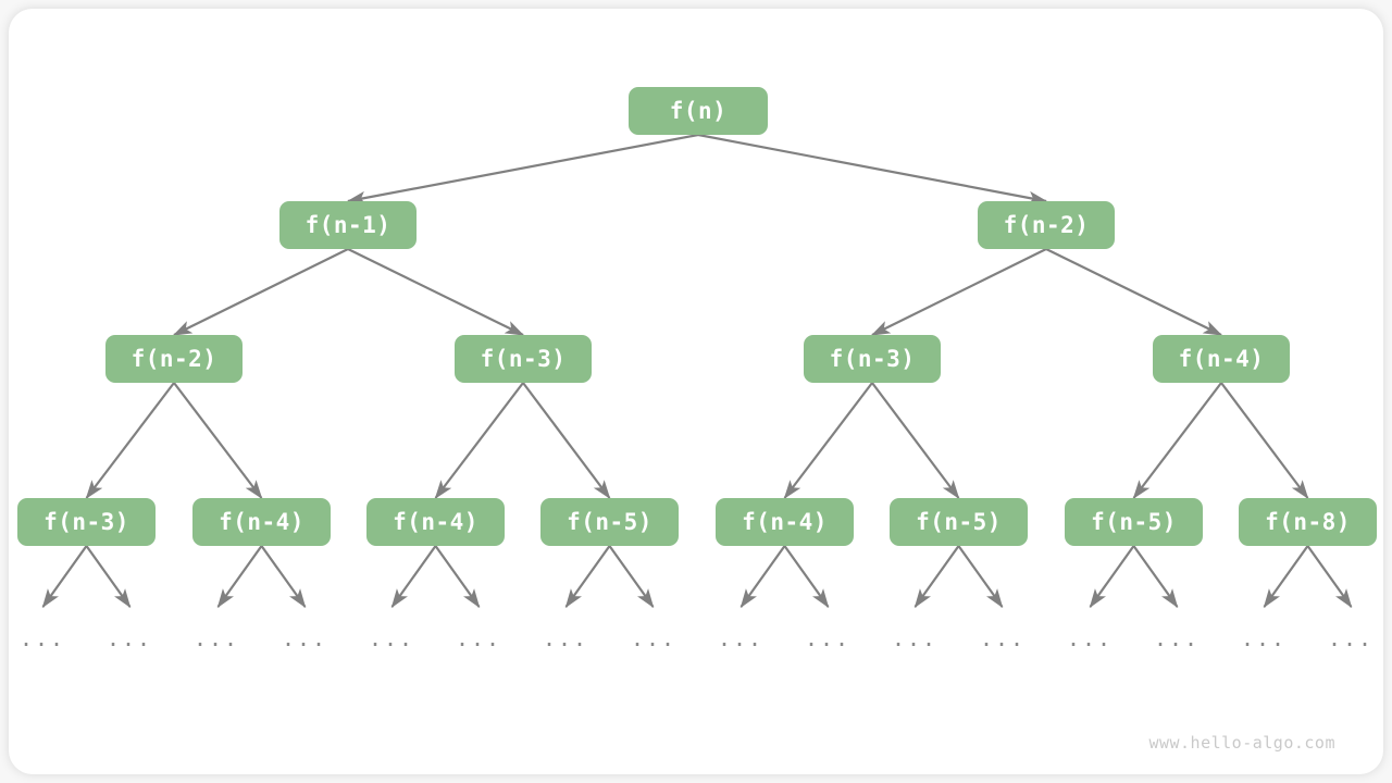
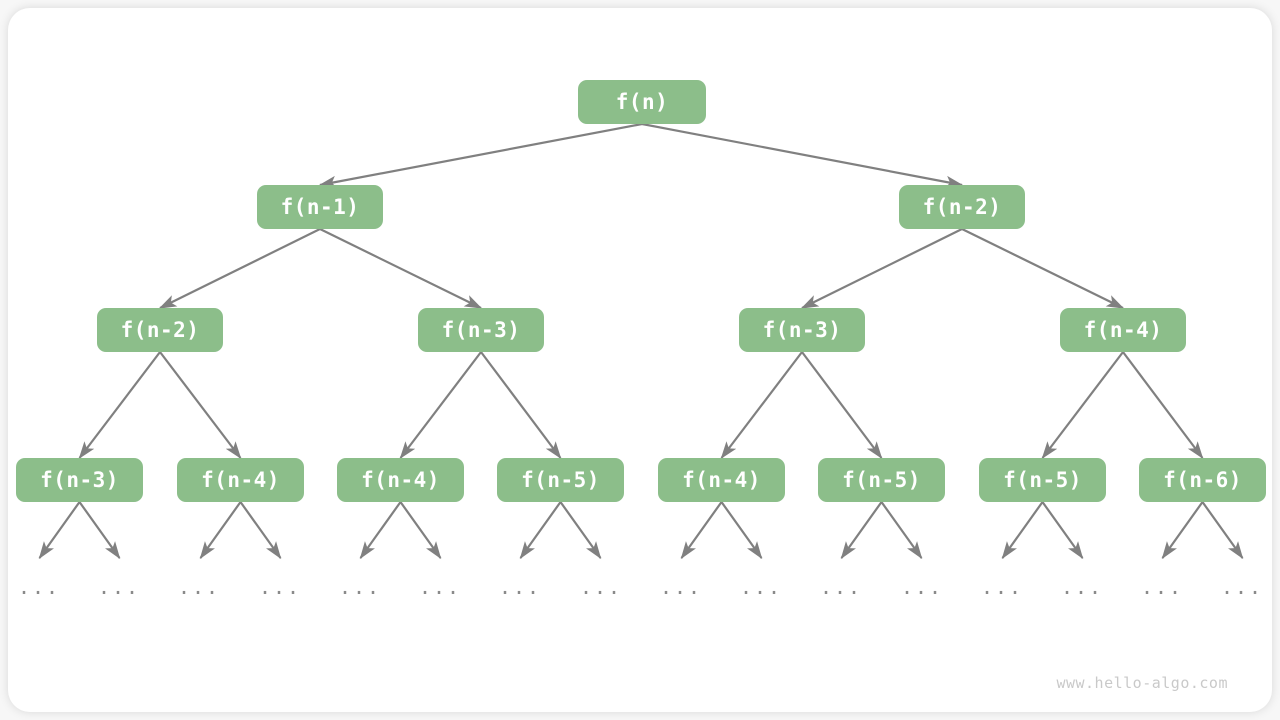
  f(n)
  f(n-1)
  f(n-2)
  f(n-2)
  f(n-3)
  f(n-3)
  f(n-4)
  f(n-3)
  f(n-4)
  f(n-4)
  f(n-5)
  f(n-4)
  f(n-5)
  f(n-5)
- f(n-8)
+ f(n-6)
  ...
  ...
  ...
  ...
  ...
  ...
  ...
  ...
  ...
  ...
  ...
  ...
  ...
  ...
  ...
  ...
  www.hello-algo.com
